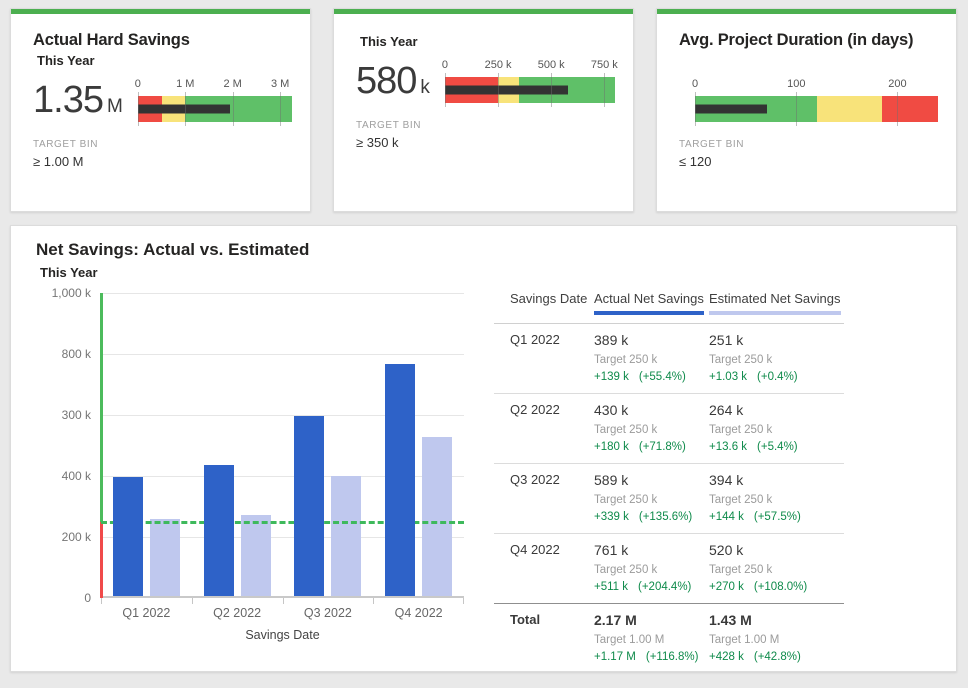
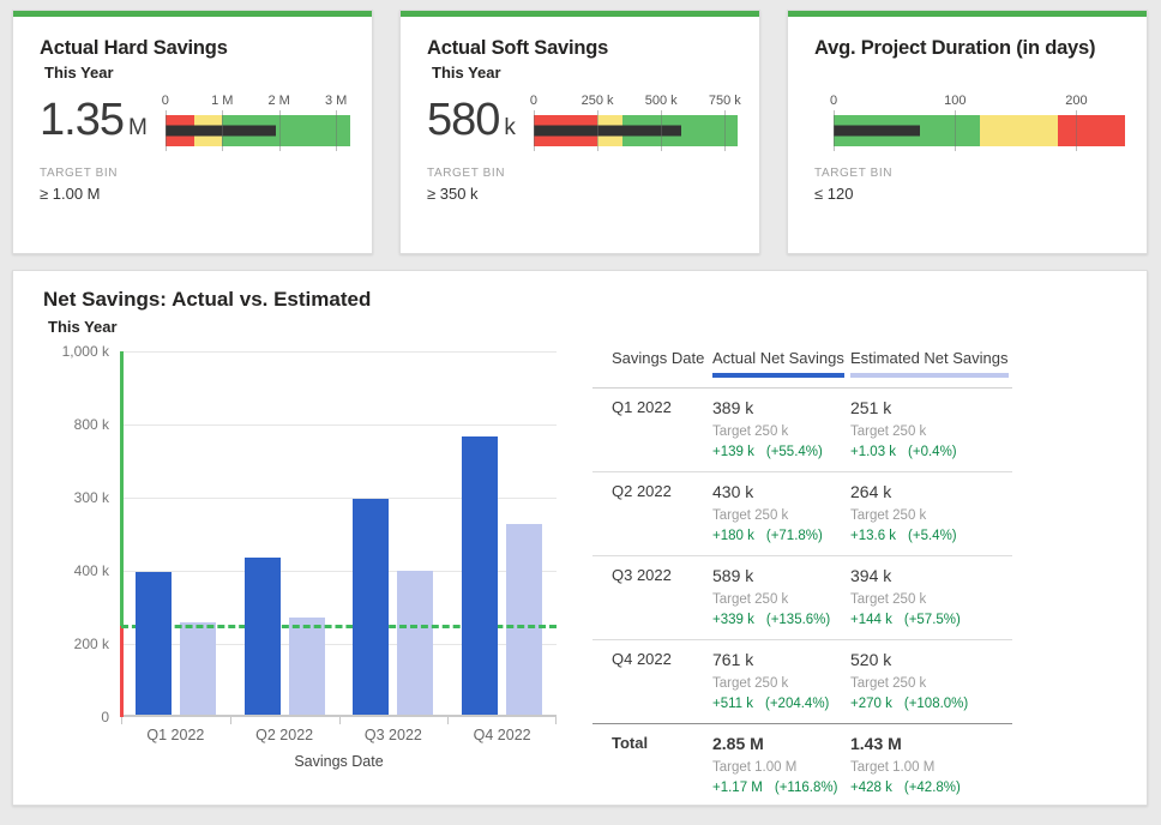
  Actual Hard Savings
  This Year
  1.35 M
  0
  1 M
  2 M
  3 M
  TARGET BIN
  ≥ 1.00 M
+ Actual Soft Savings
  This Year
  580 k
  0
  250 k
  500 k
  750 k
  TARGET BIN
  ≥ 350 k
  Avg. Project Duration (in days)
  0
  100
  200
  TARGET BIN
  ≤ 120
  Net Savings: Actual vs. Estimated
  This Year
  0
  200 k
  400 k
  300 k
  800 k
  1,000 k
  Q1 2022
  Q2 2022
  Q3 2022
  Q4 2022
  Savings Date
  Savings Date
  Actual Net Savings
  Estimated Net Savings
  Q1 2022
  389 k
  Target 250 k
  +139 k (+55.4%)
  251 k
  Target 250 k
  +1.03 k (+0.4%)
  Q2 2022
  430 k
  Target 250 k
  +180 k (+71.8%)
  264 k
  Target 250 k
  +13.6 k (+5.4%)
  Q3 2022
  589 k
  Target 250 k
  +339 k (+135.6%)
  394 k
  Target 250 k
  +144 k (+57.5%)
  Q4 2022
  761 k
  Target 250 k
  +511 k (+204.4%)
  520 k
  Target 250 k
  +270 k (+108.0%)
  Total
- 2.17 M
+ 2.85 M
  Target 1.00 M
  +1.17 M (+116.8%)
  1.43 M
  Target 1.00 M
  +428 k (+42.8%)
